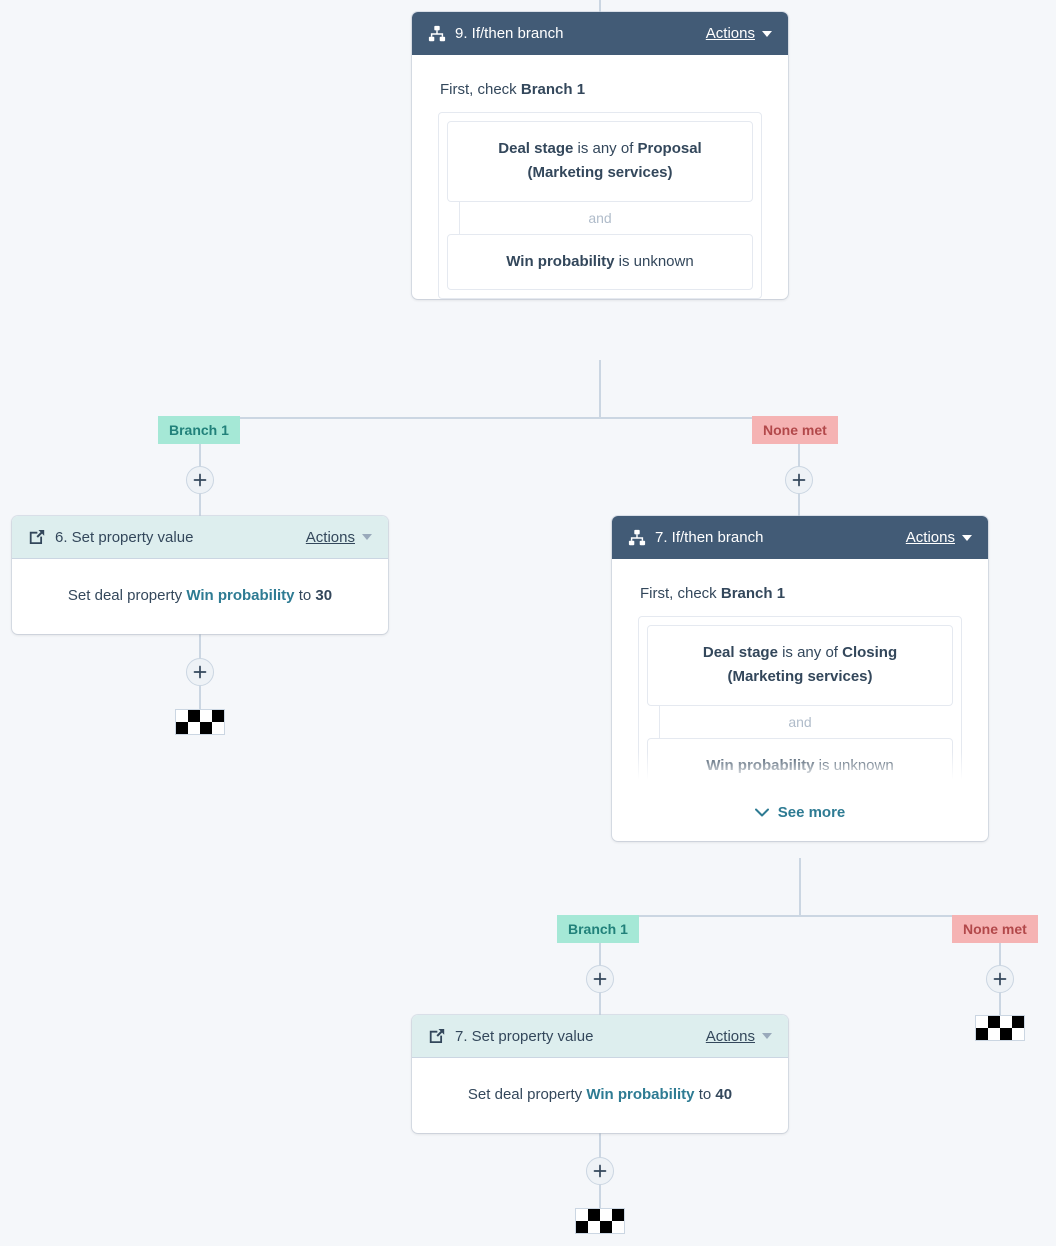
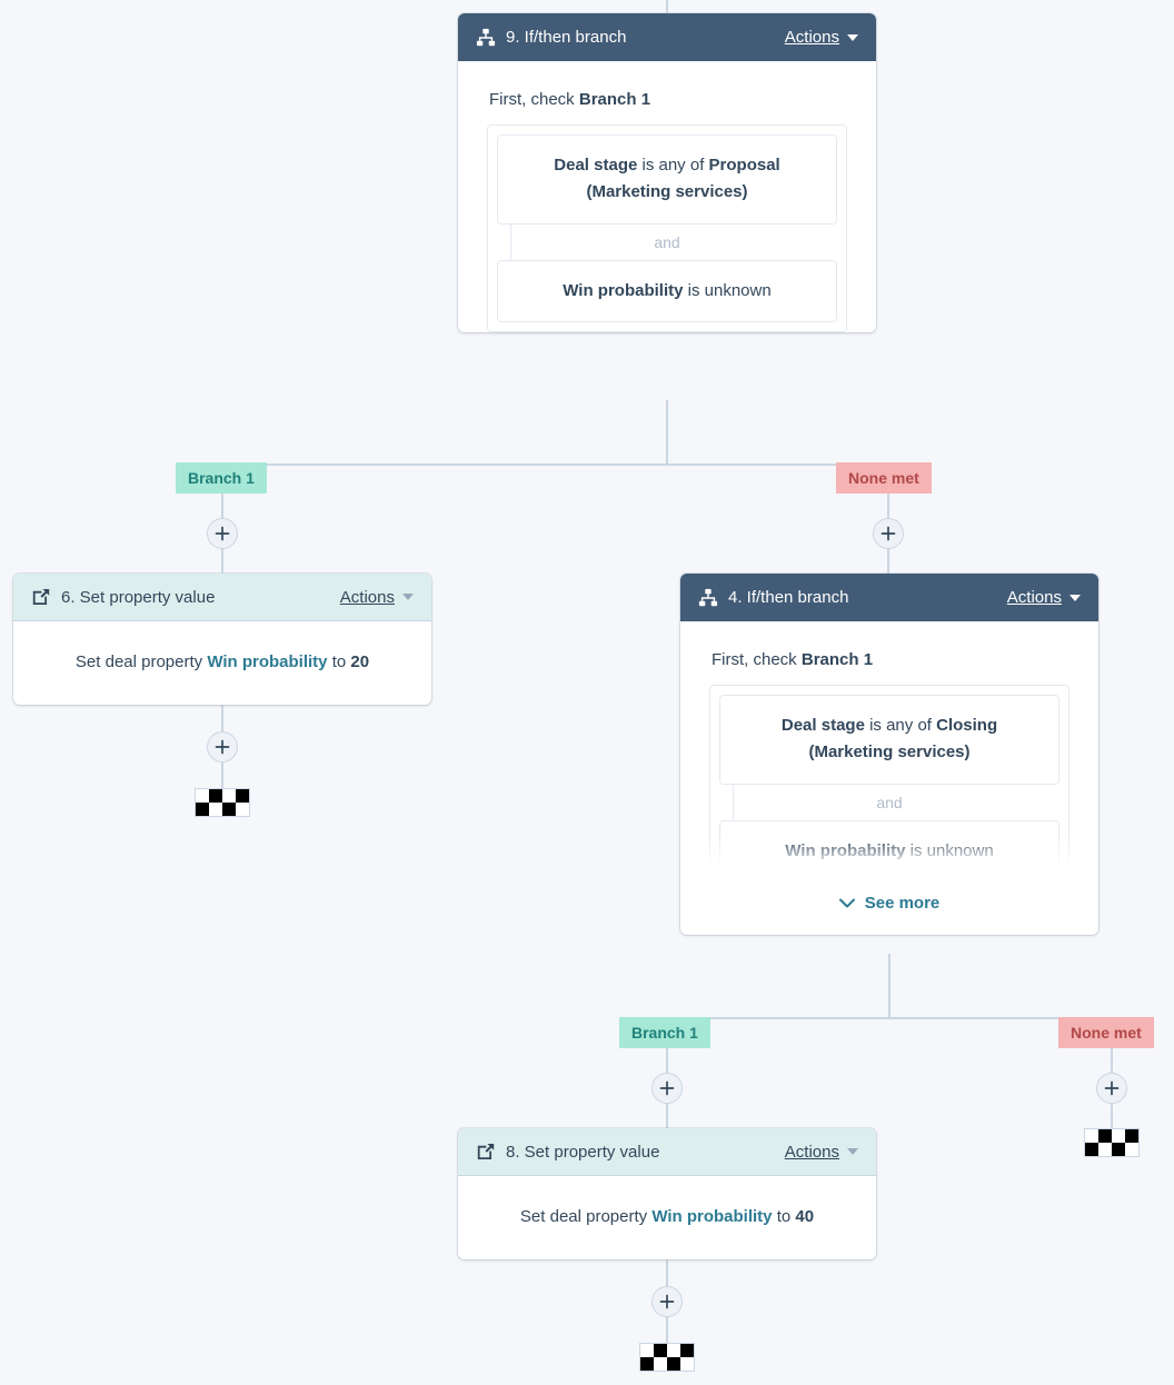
  9. If/then branch
  Actions
  First, check Branch 1
  Deal stage is any of Proposal (Marketing services)
  and
  Win probability is unknown
  Branch 1
  None met
  6. Set property value
  Actions
- Set deal property Win probability to 30
+ Set deal property Win probability to 20
- 7. If/then branch
+ 4. If/then branch
  Actions
  First, check Branch 1
  Deal stage is any of Closing (Marketing services)
  and
  See more
  Branch 1
  None met
- 7. Set property value
+ 8. Set property value
  Actions
  Set deal property Win probability to 40
